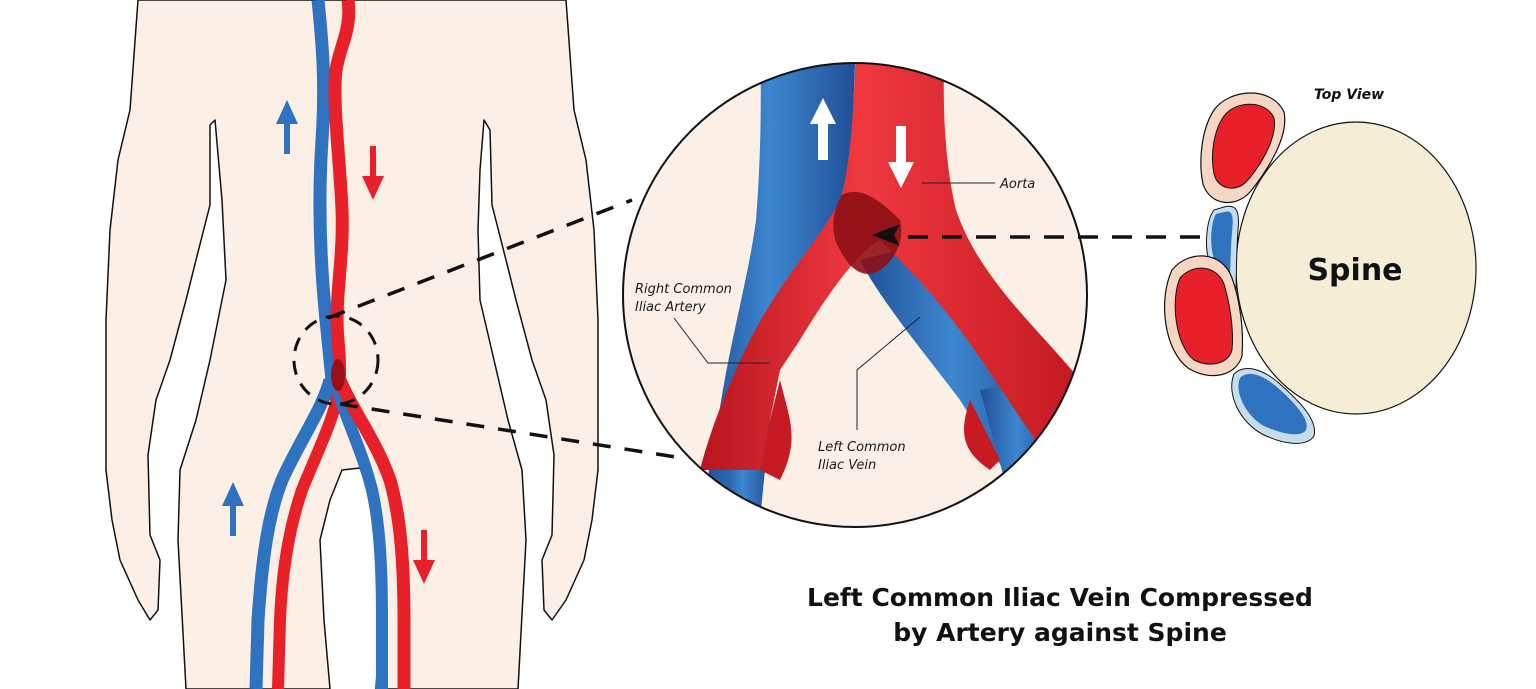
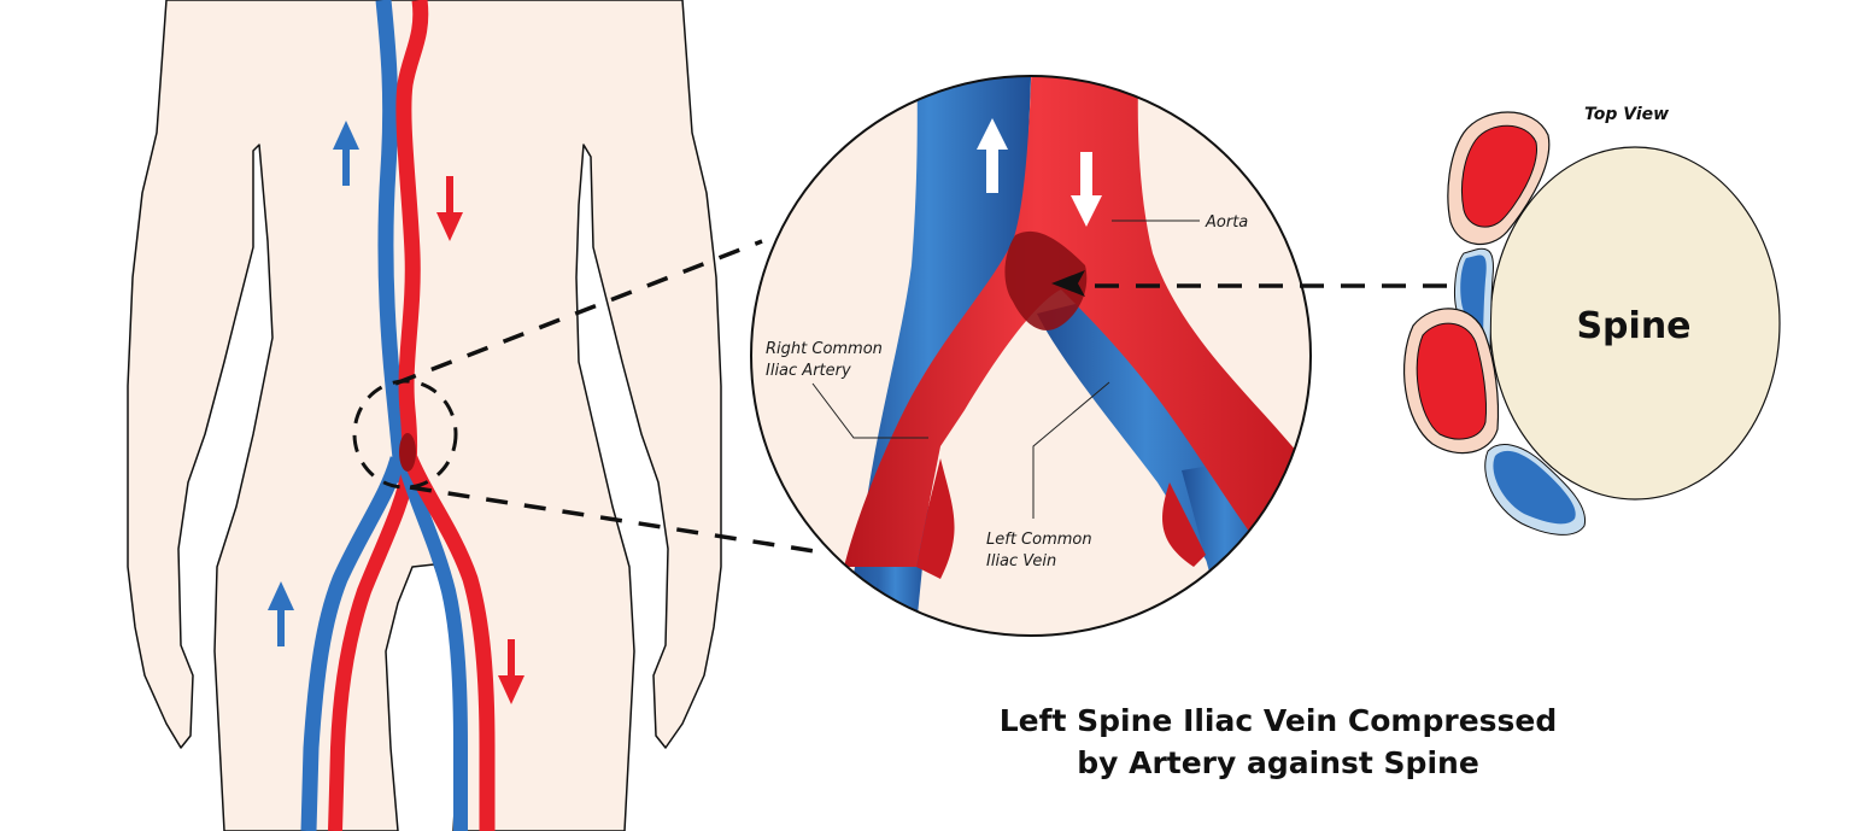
  Aorta
  Right Common
  Iliac Artery
  Left Common
  Iliac Vein
  Top View
  Spine
- Left Common Iliac Vein Compressed
+ Left Spine Iliac Vein Compressed
  by Artery against Spine
